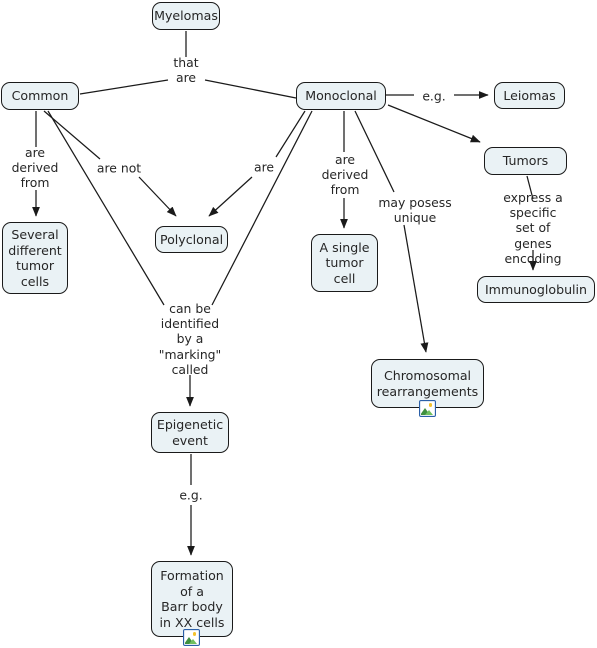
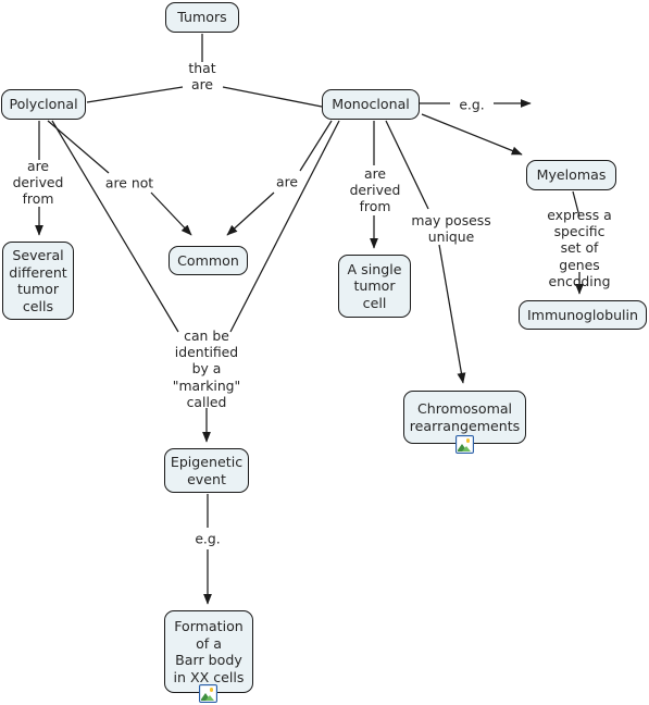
- Myelomas
+ Tumors
- Common
+ Polyclonal
  Monoclonal
- Leiomas
- Tumors
+ Myelomas
  Immunoglobulin
  Several
  different
  tumor
  cells
- Polyclonal
+ Common
  A single
  tumor
  cell
  Chromosomal
  rearrangements
  Epigenetic
  event
  Formation
  of a
  Barr body
  in XX cells
  that
  are
  are
  derived
  from
  are not
  are
  can be
  identified
  by a
  "marking"
  called
  are
  derived
  from
  may posess
  unique
  e.g.
  express a
  specific set of
  genes encoding
  e.g.
